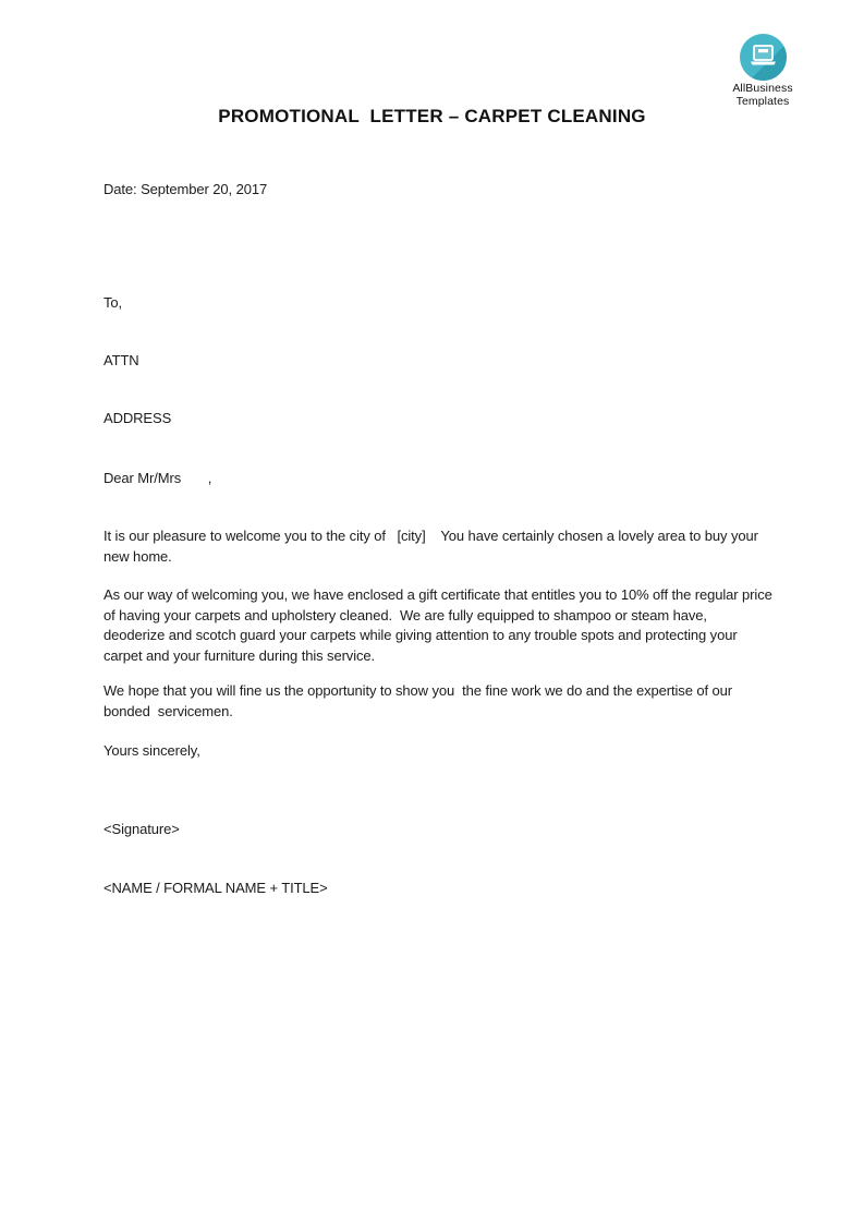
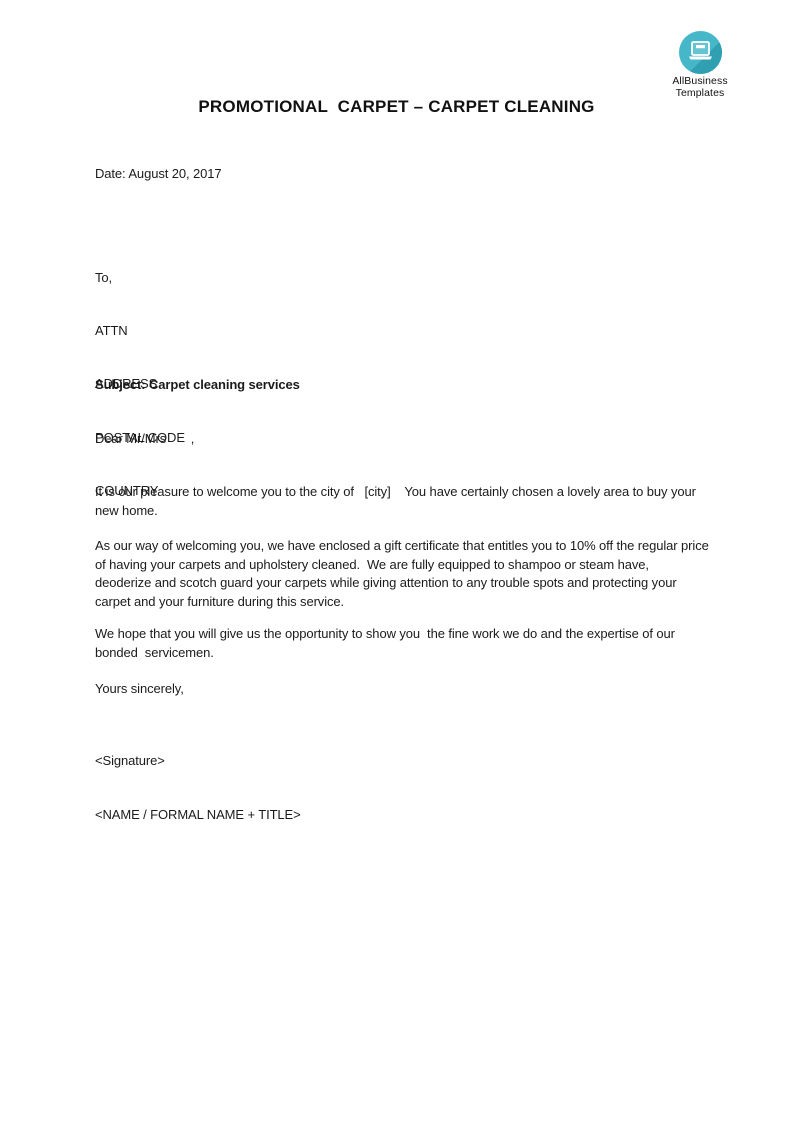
  AllBusiness
  Templates
- PROMOTIONAL LETTER – CARPET CLEANING
+ PROMOTIONAL CARPET – CARPET CLEANING
- Date: September 20, 2017
+ Date: August 20, 2017
  To,
  ATTN
  ADDRESS
+ POSTAL CODE
+ COUNTRY
+ Subject: Carpet cleaning services
  Dear Mr/Mrs ,
  It is our pleasure to welcome you to the city of [city] You have certainly chosen a lovely area to buy your new home.
  As our way of welcoming you, we have enclosed a gift certificate that entitles you to 10% off the regular price of having your carpets and upholstery cleaned. We are fully equipped to shampoo or steam have, deoderize and scotch guard your carpets while giving attention to any trouble spots and protecting your carpet and your furniture during this service.
- We hope that you will fine us the opportunity to show you the fine work we do and the expertise of our bonded servicemen.
+ We hope that you will give us the opportunity to show you the fine work we do and the expertise of our bonded servicemen.
  Yours sincerely,
  <Signature>
  <NAME / FORMAL NAME + TITLE>
